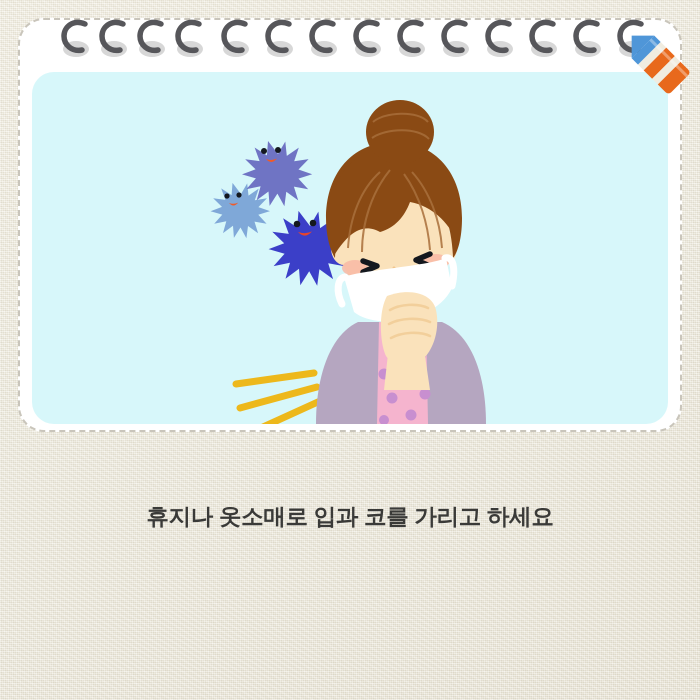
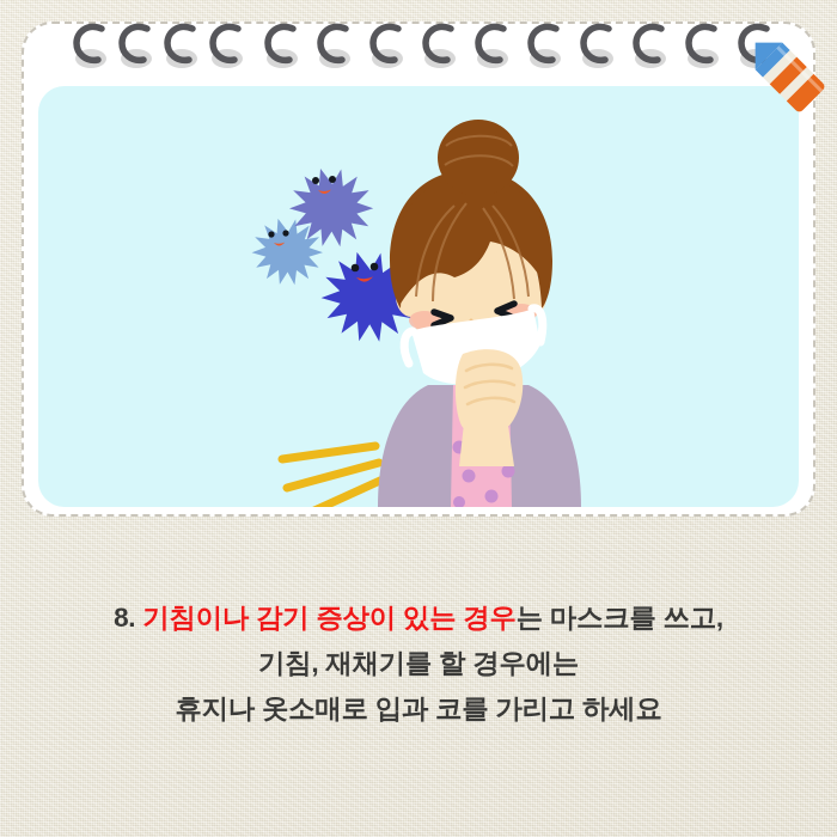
+ 8. 기침이나 감기 증상이 있는 경우는 마스크를 쓰고,
+ 기침, 재채기를 할 경우에는
  휴지나 옷소매로 입과 코를 가리고 하세요
